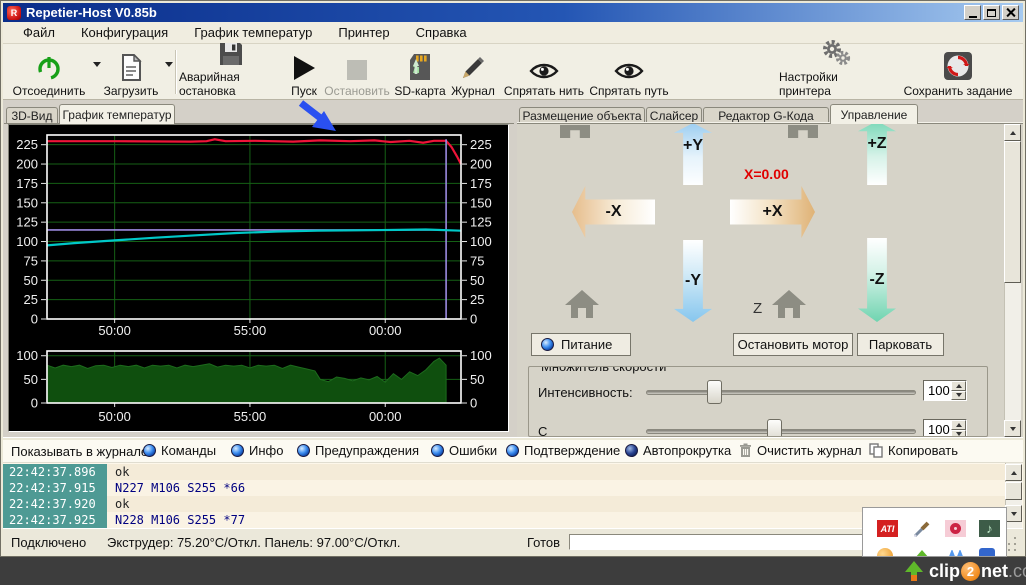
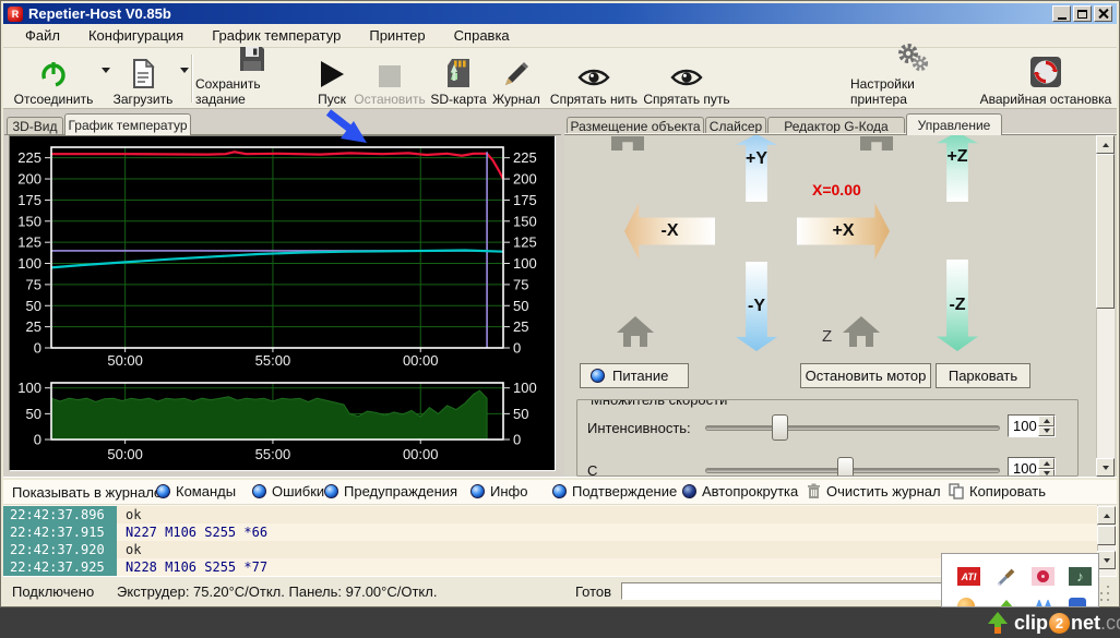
  R
  Repetier-Host V0.85b
  Файл
  Конфигурация
  График температур
  Принтер
  Справка
  Отсоединить
  Загрузить
- Аварийная остановка
+ Сохранить задание
  Пуск
  Остановить
  SD-карта
  Журнал
  Спрятать нить
  Спрятать путь
  Настройки принтера
- Сохранить задание
+ Аварийная остановка
  3D-Вид
  График температур
  0
  0
  25
  25
  50
  50
  75
  75
  100
  100
  125
  125
  150
  150
  175
  175
  200
  200
  225
  225
  50:00
  55:00
  00:00
  0
  0
  50
  50
  100
  100
  50:00
  55:00
  00:00
  Размещение объекта
  Слайсер
  Редактор G-Кода
  Управление
  +Y
  +Z
  X=0.00
  -X
  +X
  -Y
  -Z
  Z
  Питание
  Остановить мотор
  Парковать
  Множитель скорости
  Интенсивность:
  100
  С
  100
  Показывать в журнал
  Команды
- Инфо
+ Ошибки
  Предупраждения
- Ошибки
+ Инфо
  Подтверждение
  Автопрокрутка
  Очистить журнал
  Копировать
  22:42:37.896
  ok
  22:42:37.915
  N227 M106 S255 *66
  22:42:37.920
  ok
  22:42:37.925
  N228 M106 S255 *77
  Подключено
  Экструдер: 75.20°С/Откл. Панель: 97.00°С/Откл.
  Готов
  ATI
  ♪
  clip
  2
  net
